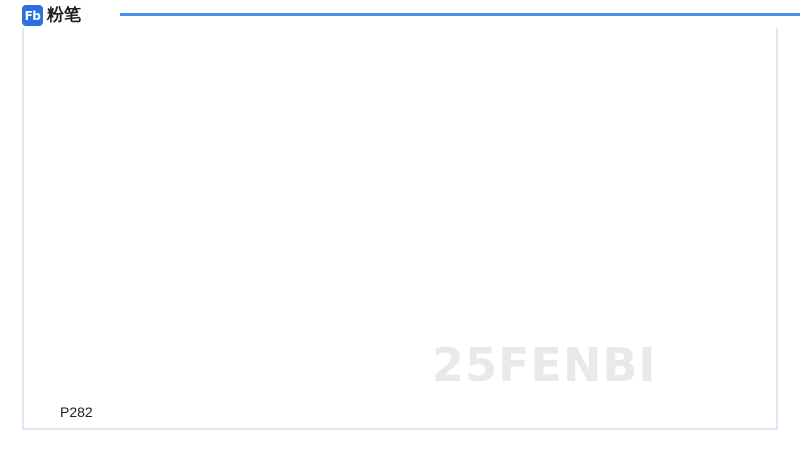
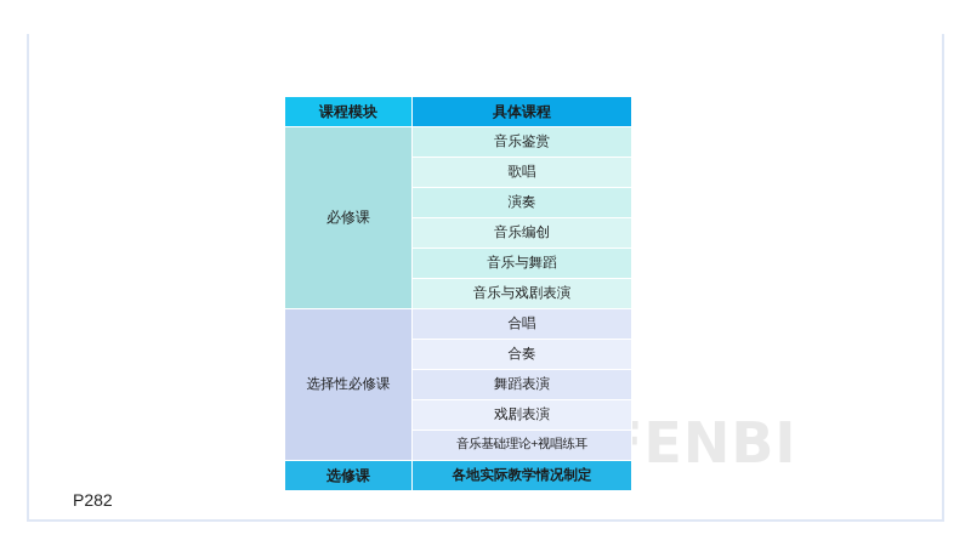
- Fb
- 粉笔
  P282
+ 课程模块	具体课程
+ 必修课	音乐鉴赏
+ 歌唱
+ 演奏
+ 音乐编创
+ 音乐与舞蹈
+ 音乐与戏剧表演
+ 选择性必修课	合唱
+ 合奏
+ 舞蹈表演
+ 戏剧表演
+ 音乐基础理论+视唱练耳
+ 选修课	各地实际教学情况制定
